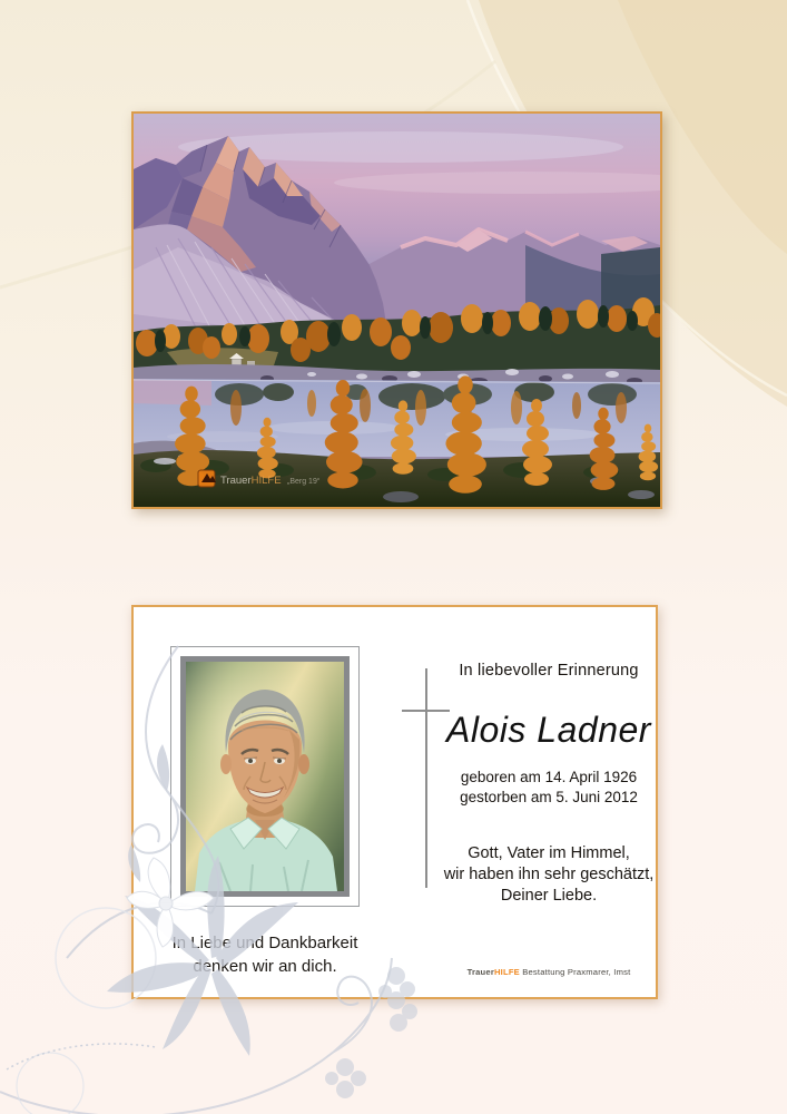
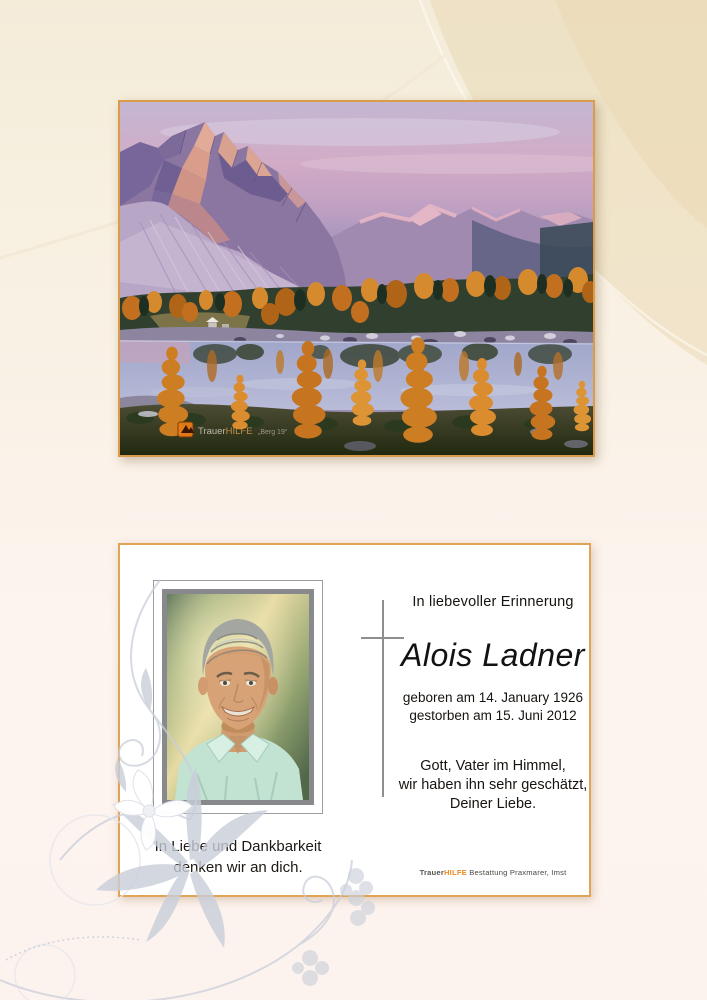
  TrauerHILFE
  In liebevoller Erinnerung
  Alois Ladner
- geboren am 14. April 1926
+ geboren am 14. January 1926
- gestorben am 5. Juni 2012
+ gestorben am 15. Juni 2012
  Gott, Vater im Himmel,
  wir haben ihn sehr geschätzt,
  Deiner Liebe.
  In Liebe und Dankbarkeit
  denken wir an dich.
  TrauerHILFE Bestattung Praxmarer, Imst
